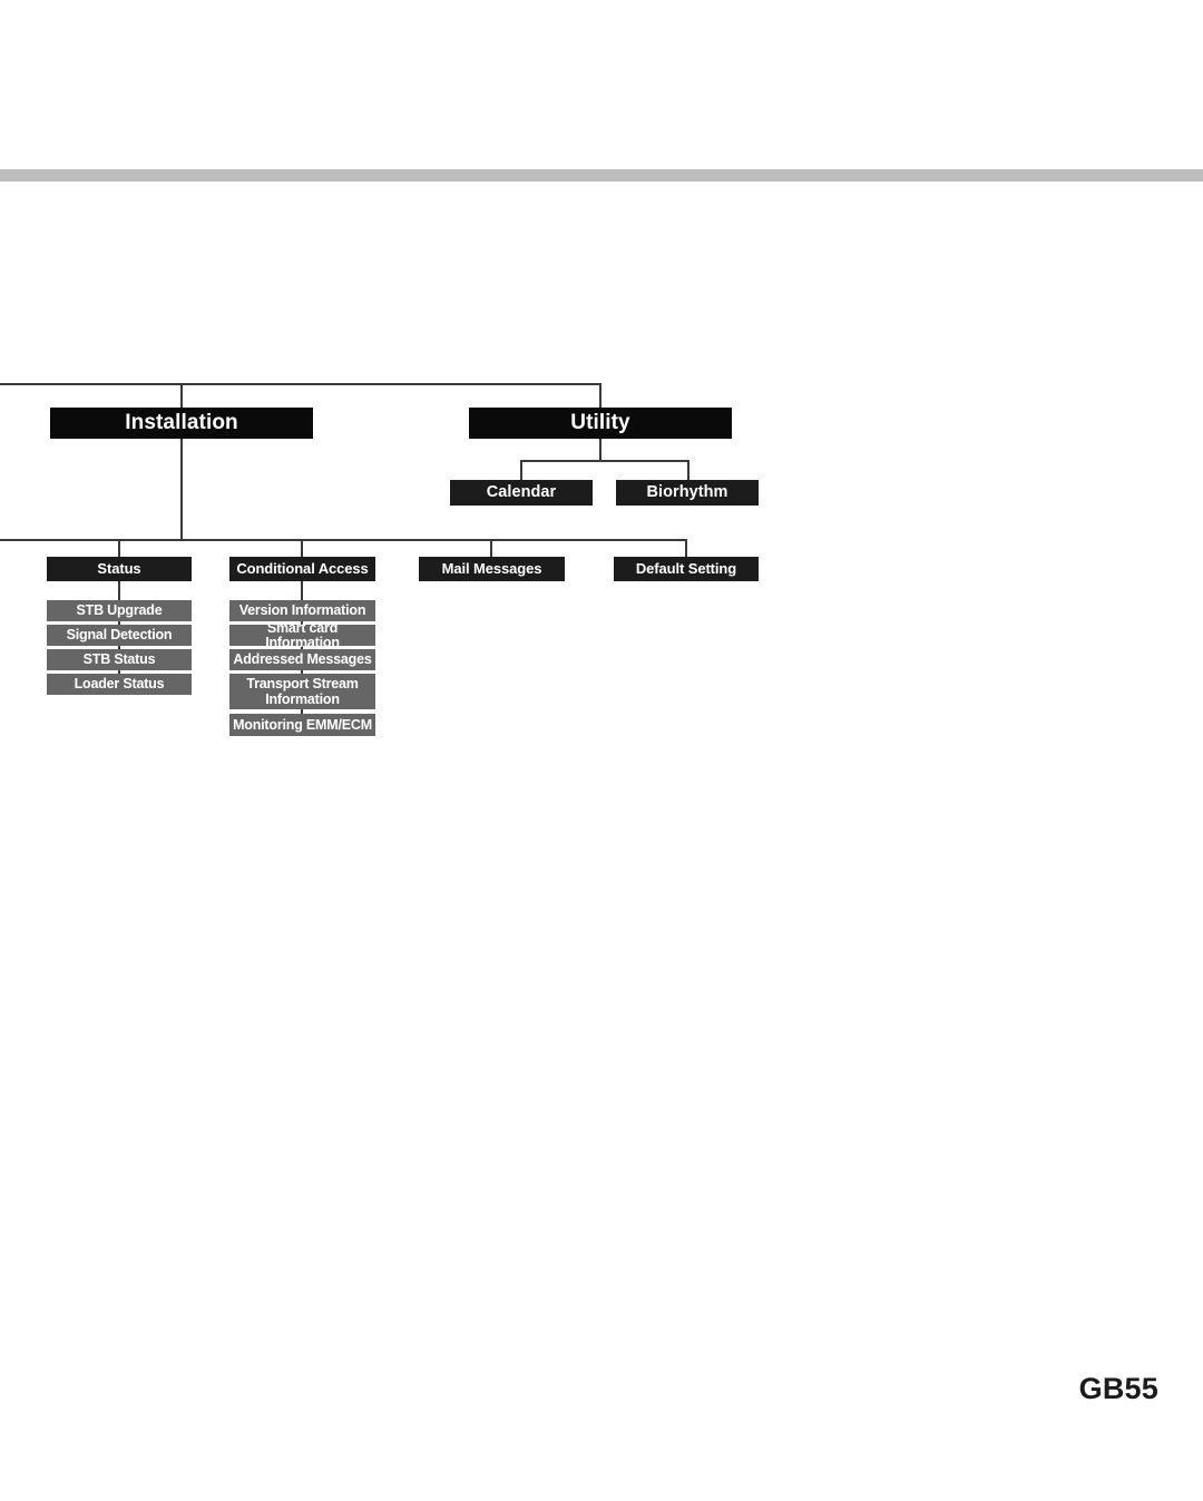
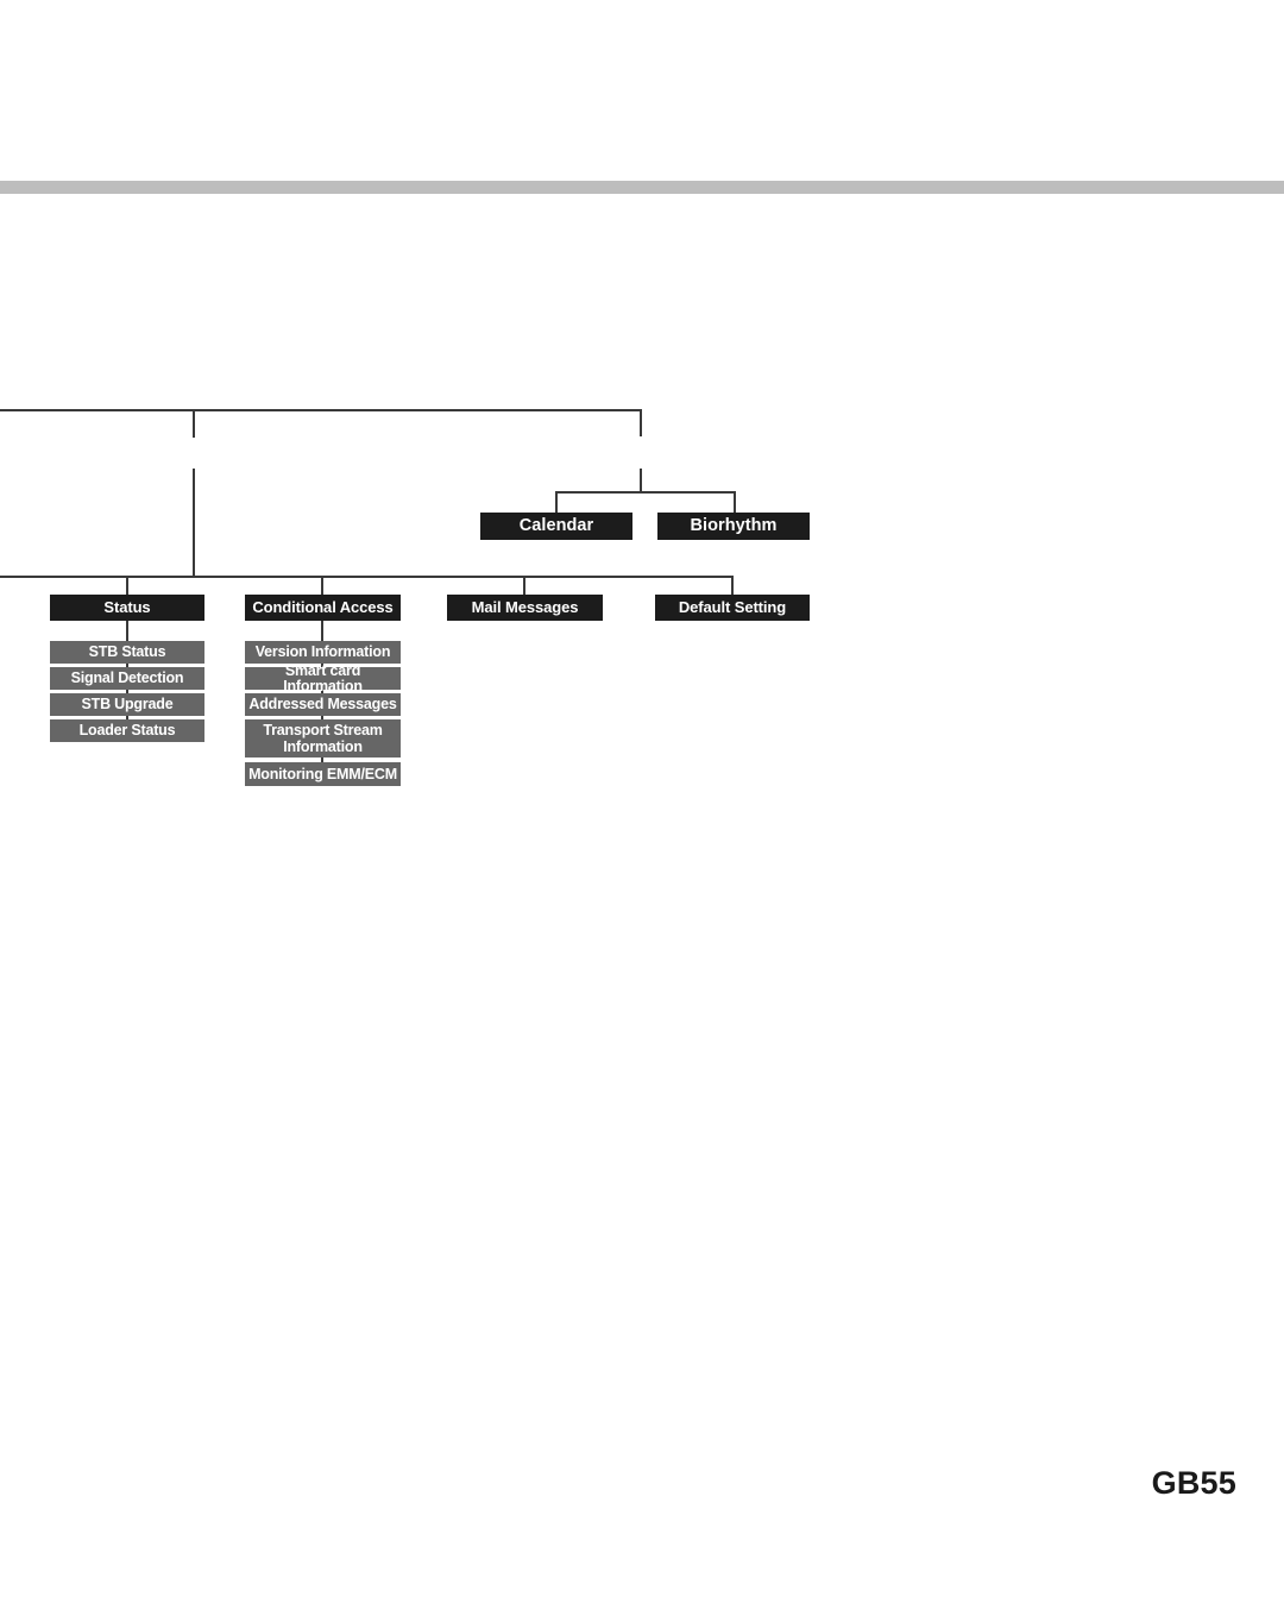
- Installation
- Utility
  Calendar
  Biorhythm
  Status
  Conditional Access
  Mail Messages
  Default Setting
- STB Upgrade
+ STB Status
  Signal Detection
- STB Status
+ STB Upgrade
  Loader Status
  Version Information
  Smart card Information
  Addressed Messages
  Transport Stream Information
  Monitoring EMM/ECM
  GB55
